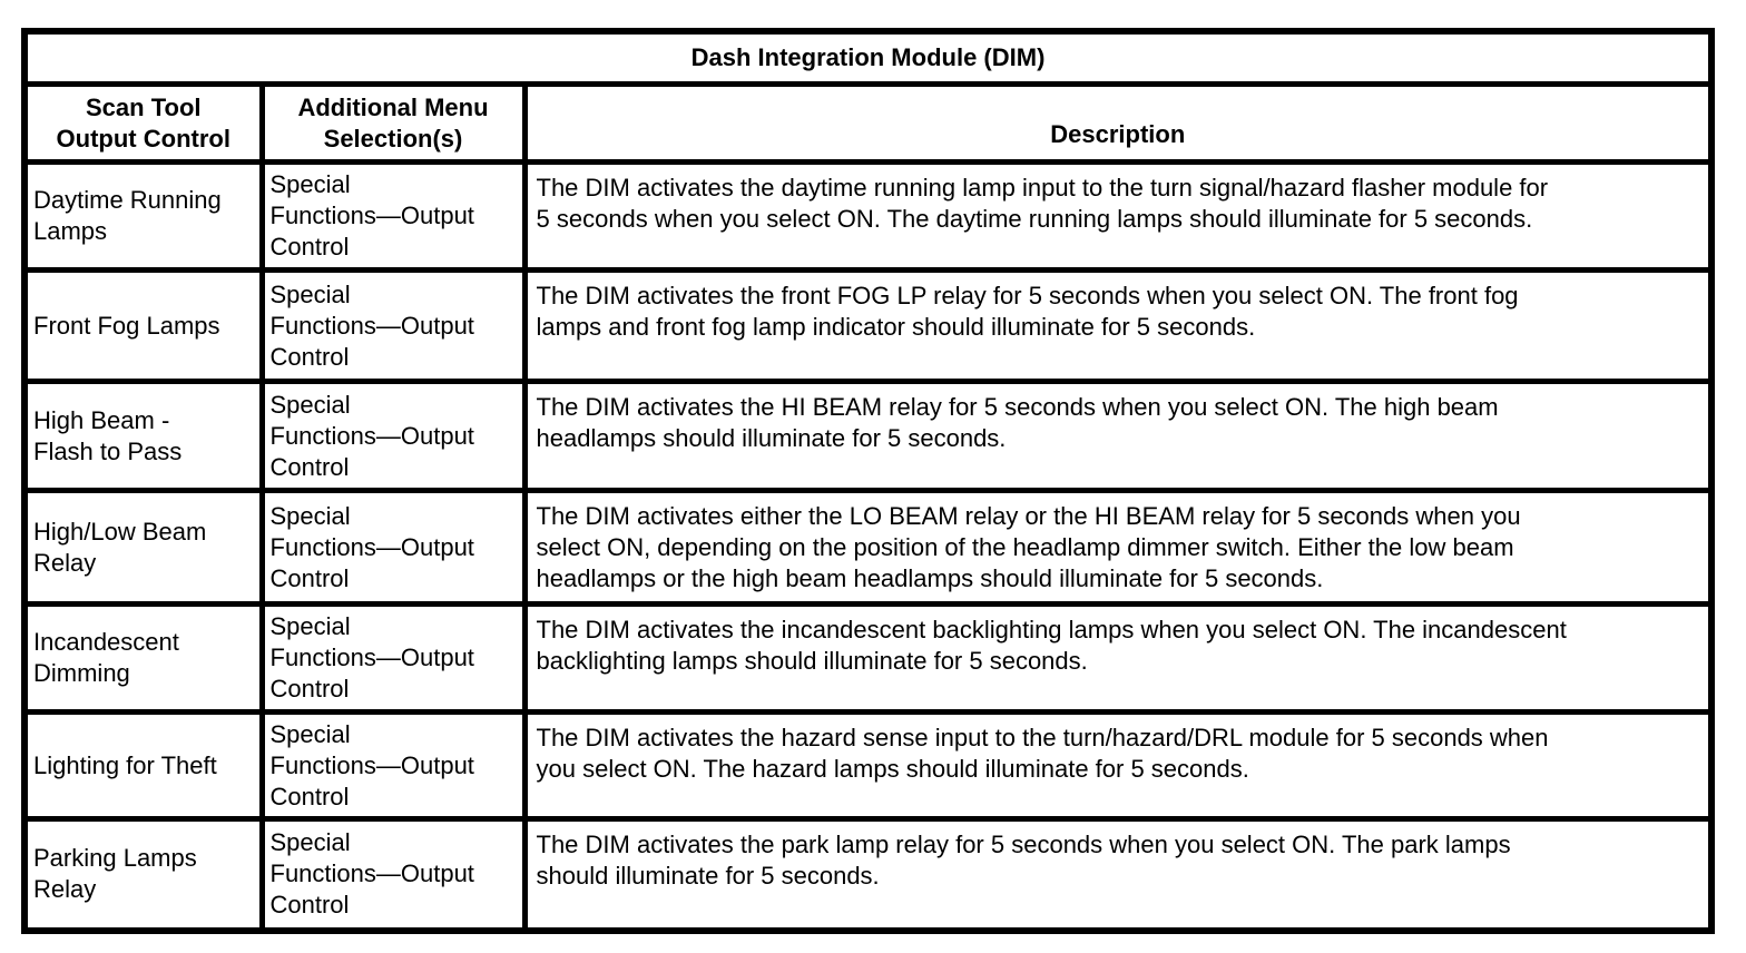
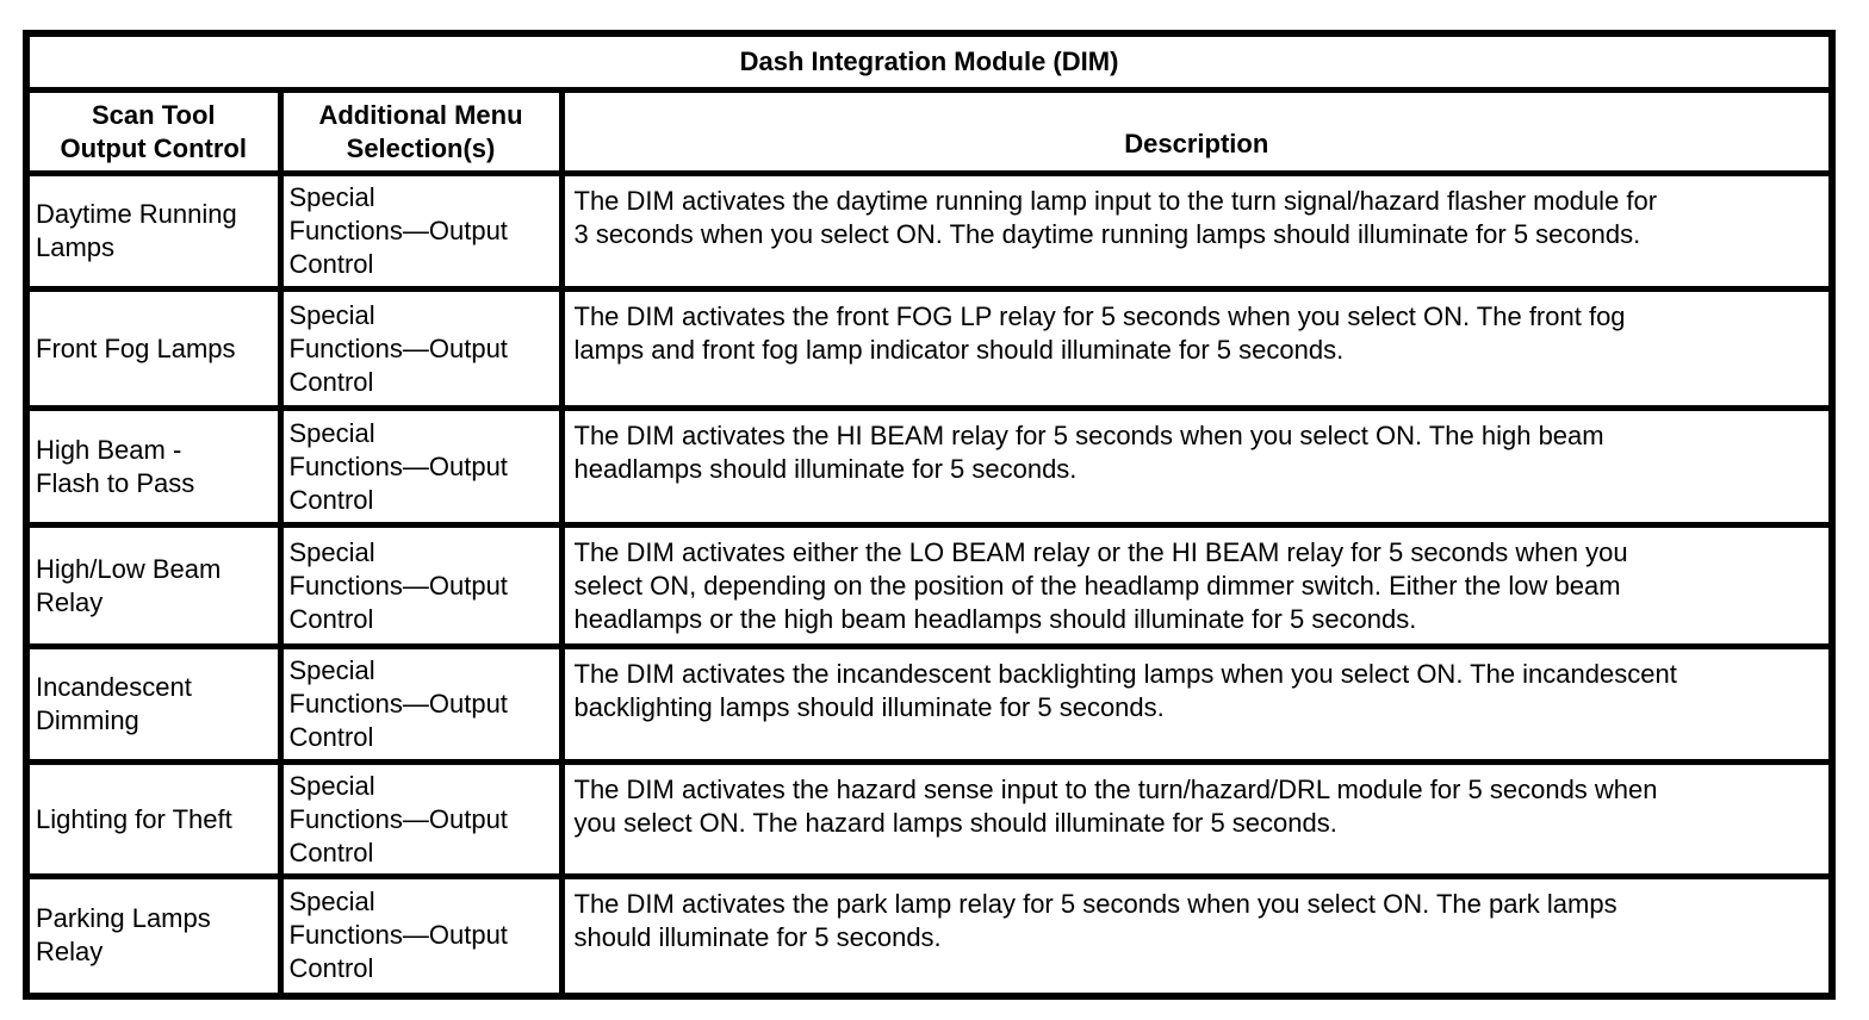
  Dash Integration Module (DIM)
  Scan Tool Output Control	Additional Menu Selection(s)	Description
- Daytime Running Lamps	Special Functions—Output Control	The DIM activates the daytime running lamp input to the turn signal/hazard flasher module for 5 seconds when you select ON. The daytime running lamps should illuminate for 5 seconds.
+ Daytime Running Lamps	Special Functions—Output Control	The DIM activates the daytime running lamp input to the turn signal/hazard flasher module for 3 seconds when you select ON. The daytime running lamps should illuminate for 5 seconds.
  Front Fog Lamps	Special Functions—Output Control	The DIM activates the front FOG LP relay for 5 seconds when you select ON. The front fog lamps and front fog lamp indicator should illuminate for 5 seconds.
  High Beam - Flash to Pass	Special Functions—Output Control	The DIM activates the HI BEAM relay for 5 seconds when you select ON. The high beam headlamps should illuminate for 5 seconds.
  High/Low Beam Relay	Special Functions—Output Control	The DIM activates either the LO BEAM relay or the HI BEAM relay for 5 seconds when you select ON, depending on the position of the headlamp dimmer switch. Either the low beam headlamps or the high beam headlamps should illuminate for 5 seconds.
  Incandescent Dimming	Special Functions—Output Control	The DIM activates the incandescent backlighting lamps when you select ON. The incandescent backlighting lamps should illuminate for 5 seconds.
  Lighting for Theft	Special Functions—Output Control	The DIM activates the hazard sense input to the turn/hazard/DRL module for 5 seconds when you select ON. The hazard lamps should illuminate for 5 seconds.
  Parking Lamps Relay	Special Functions—Output Control	The DIM activates the park lamp relay for 5 seconds when you select ON. The park lamps should illuminate for 5 seconds.
